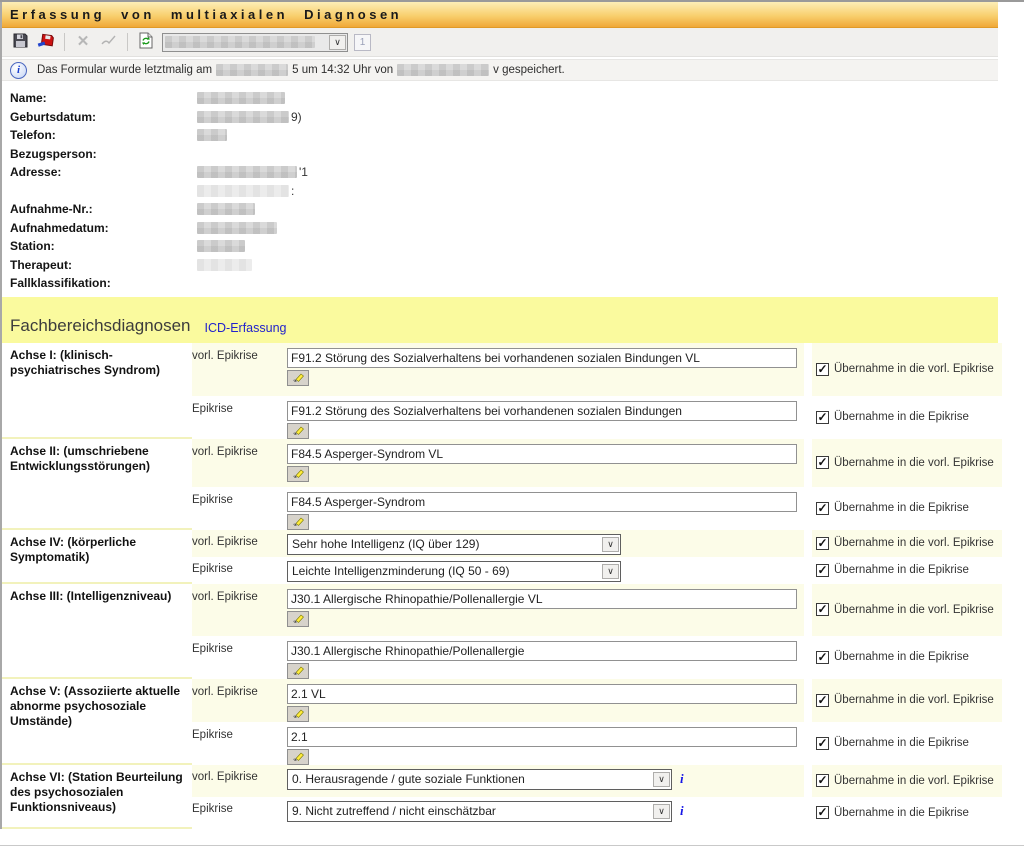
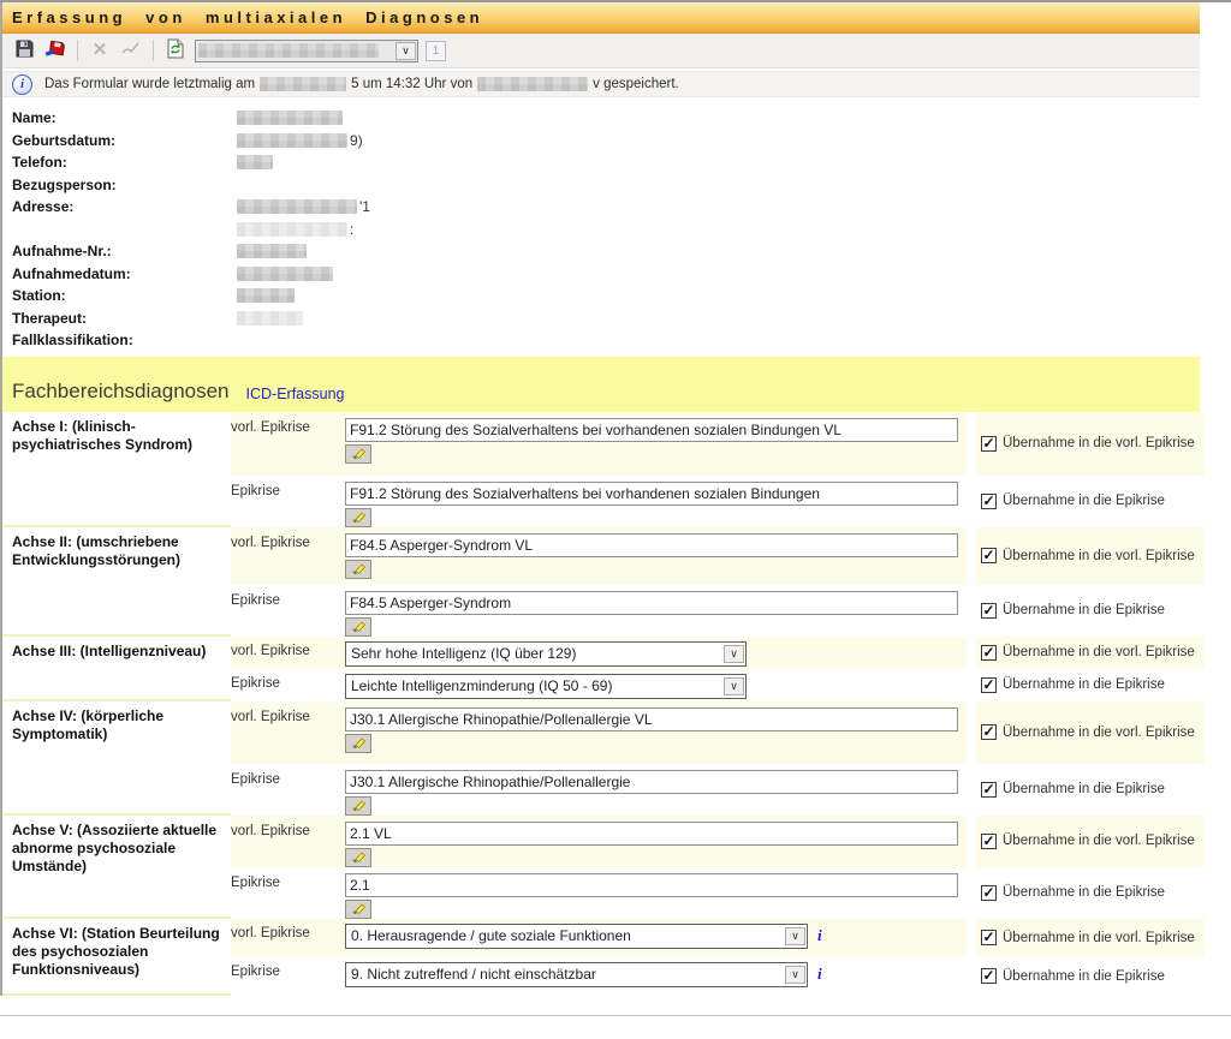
  Erfassung von multiaxialen Diagnosen
  ✕
  ∨
  1
  i
  Das Formular wurde letztmalig am
  5 um 14:32 Uhr von
  v gespeichert.
  Name:
  Geburtsdatum:
  9)
  Telefon:
  Bezugsperson:
  Adresse:
  '1
  :
  Aufnahme-Nr.:
  Aufnahmedatum:
  Station:
  Therapeut:
  Fallklassifikation:
  Fachbereichsdiagnosen
  ICD-Erfassung
  Achse I: (klinisch-psychiatrisches Syndrom)
  vorl. Epikrise
  F91.2 Störung des Sozialverhaltens bei vorhandenen sozialen Bindungen VL
  Übernahme in die vorl. Epikrise
  Epikrise
  F91.2 Störung des Sozialverhaltens bei vorhandenen sozialen Bindungen
  Übernahme in die Epikrise
  Achse II: (umschriebene Entwicklungsstörungen)
  vorl. Epikrise
  F84.5 Asperger-Syndrom VL
  Übernahme in die vorl. Epikrise
  Epikrise
  F84.5 Asperger-Syndrom
  Übernahme in die Epikrise
- Achse IV: (körperliche Symptomatik)
+ Achse III: (Intelligenzniveau)
  vorl. Epikrise
  Sehr hohe Intelligenz (IQ über 129)
  ∨
  Übernahme in die vorl. Epikrise
  Epikrise
  Leichte Intelligenzminderung (IQ 50 - 69)
  ∨
  Übernahme in die Epikrise
- Achse III: (Intelligenzniveau)
+ Achse IV: (körperliche Symptomatik)
  vorl. Epikrise
  J30.1 Allergische Rhinopathie/Pollenallergie VL
  Übernahme in die vorl. Epikrise
  Epikrise
  J30.1 Allergische Rhinopathie/Pollenallergie
  Übernahme in die Epikrise
  Achse V: (Assoziierte aktuelle abnorme psychosoziale Umstände)
  vorl. Epikrise
  2.1 VL
  Übernahme in die vorl. Epikrise
  Epikrise
  2.1
  Übernahme in die Epikrise
  Achse VI: (Station Beurteilung des psychosozialen Funktionsniveaus)
  vorl. Epikrise
  0. Herausragende / gute soziale Funktionen
  ∨
  i
  Übernahme in die vorl. Epikrise
  Epikrise
  9. Nicht zutreffend / nicht einschätzbar
  ∨
  i
  Übernahme in die Epikrise
